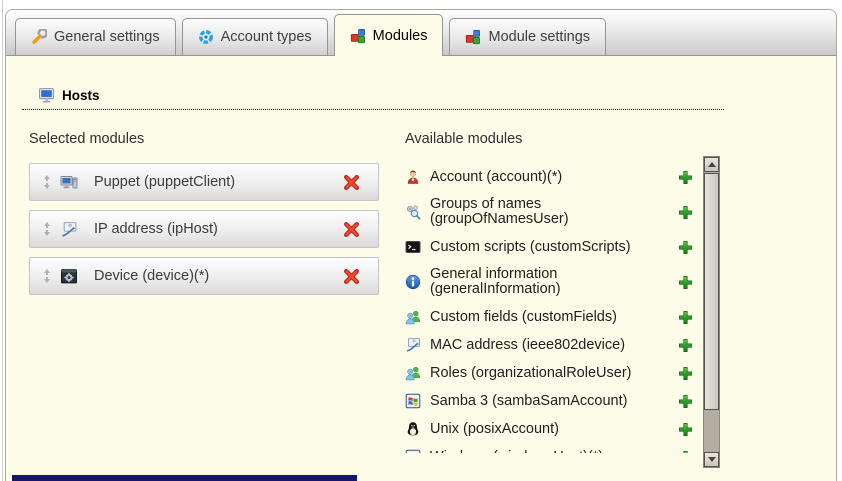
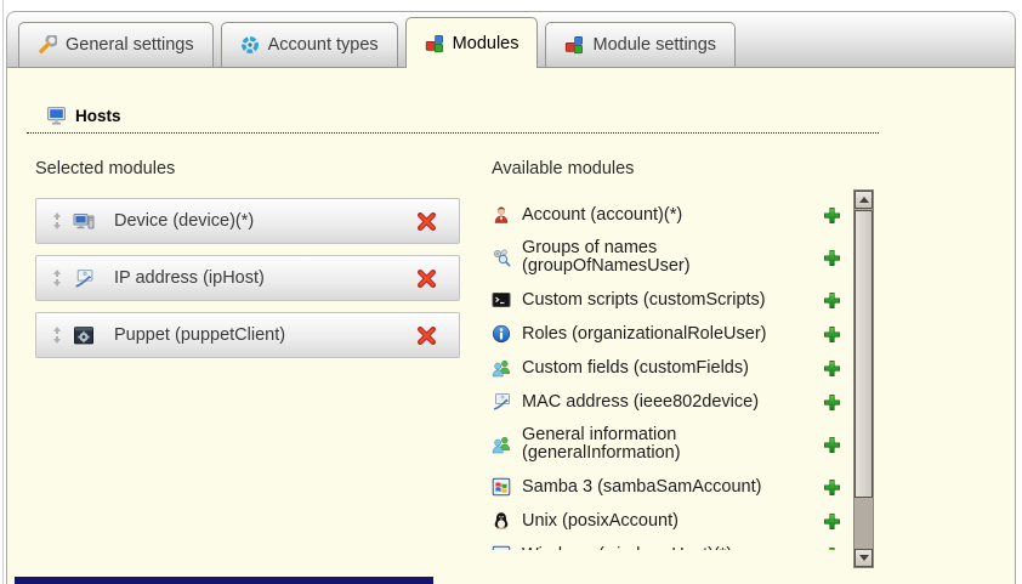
  General settings
  Account types
  Modules
  Module settings
  Hosts
  Selected modules
- Puppet (puppetClient)
+ Device (device)(*)
  IP address (ipHost)
- Device (device)(*)
+ Puppet (puppetClient)
  Available modules
  Account (account)(*)
  Groups of names (groupOfNamesUser)
  Custom scripts (customScripts)
- General information (generalInformation)
+ Roles (organizationalRoleUser)
  Custom fields (customFields)
  MAC address (ieee802device)
- Roles (organizationalRoleUser)
+ General information (generalInformation)
  Samba 3 (sambaSamAccount)
  Unix (posixAccount)
